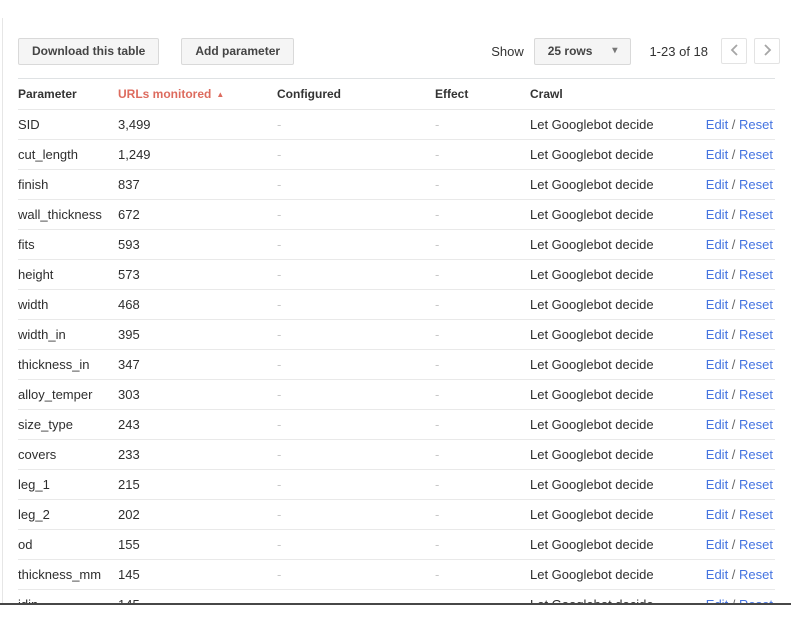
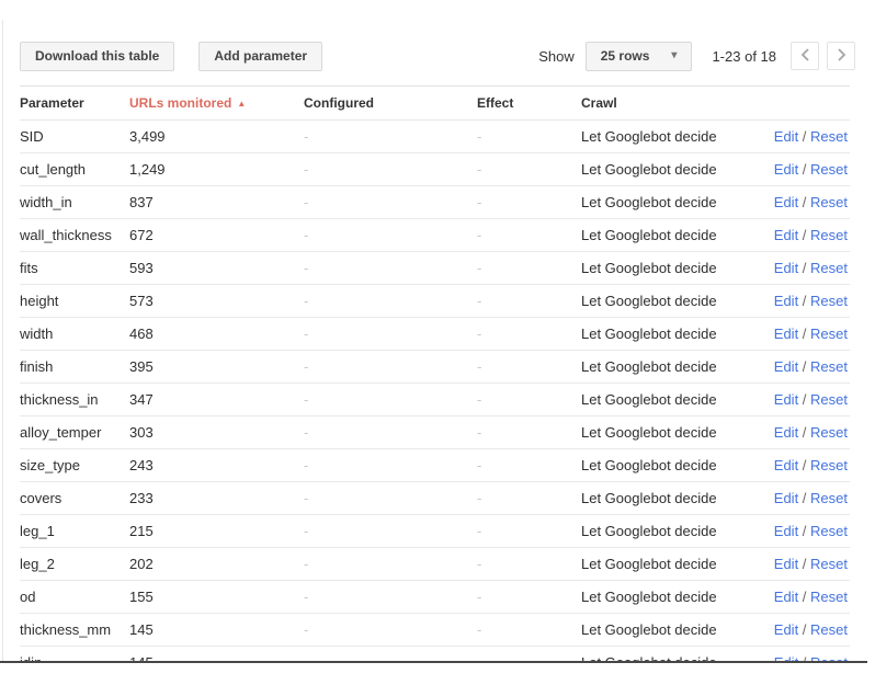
  Download this table
  Add parameter
  Show
  25 rows
  ▾
  1-23 of 18
  Parameter	URLs monitored ▲	Configured	Effect	Crawl
  SID	3,499	-	-	Let Googlebot decide	Edit / Reset
  cut_length	1,249	-	-	Let Googlebot decide	Edit / Reset
- finish	837	-	-	Let Googlebot decide	Edit / Reset
+ width_in	837	-	-	Let Googlebot decide	Edit / Reset
  wall_thickness	672	-	-	Let Googlebot decide	Edit / Reset
  fits	593	-	-	Let Googlebot decide	Edit / Reset
  height	573	-	-	Let Googlebot decide	Edit / Reset
  width	468	-	-	Let Googlebot decide	Edit / Reset
- width_in	395	-	-	Let Googlebot decide	Edit / Reset
+ finish	395	-	-	Let Googlebot decide	Edit / Reset
  thickness_in	347	-	-	Let Googlebot decide	Edit / Reset
  alloy_temper	303	-	-	Let Googlebot decide	Edit / Reset
  size_type	243	-	-	Let Googlebot decide	Edit / Reset
  covers	233	-	-	Let Googlebot decide	Edit / Reset
  leg_1	215	-	-	Let Googlebot decide	Edit / Reset
  leg_2	202	-	-	Let Googlebot decide	Edit / Reset
  od	155	-	-	Let Googlebot decide	Edit / Reset
  thickness_mm	145	-	-	Let Googlebot decide	Edit / Reset
